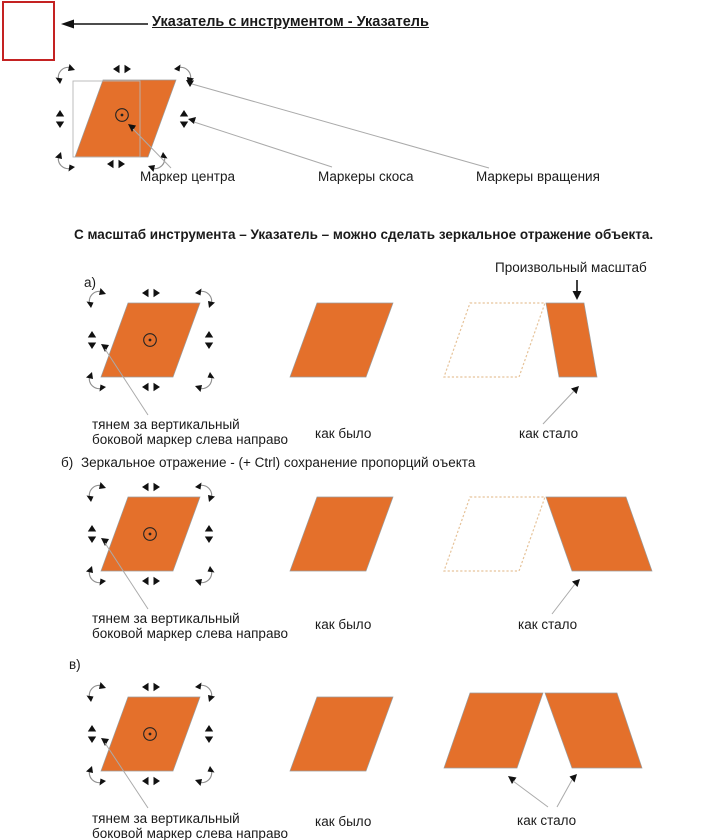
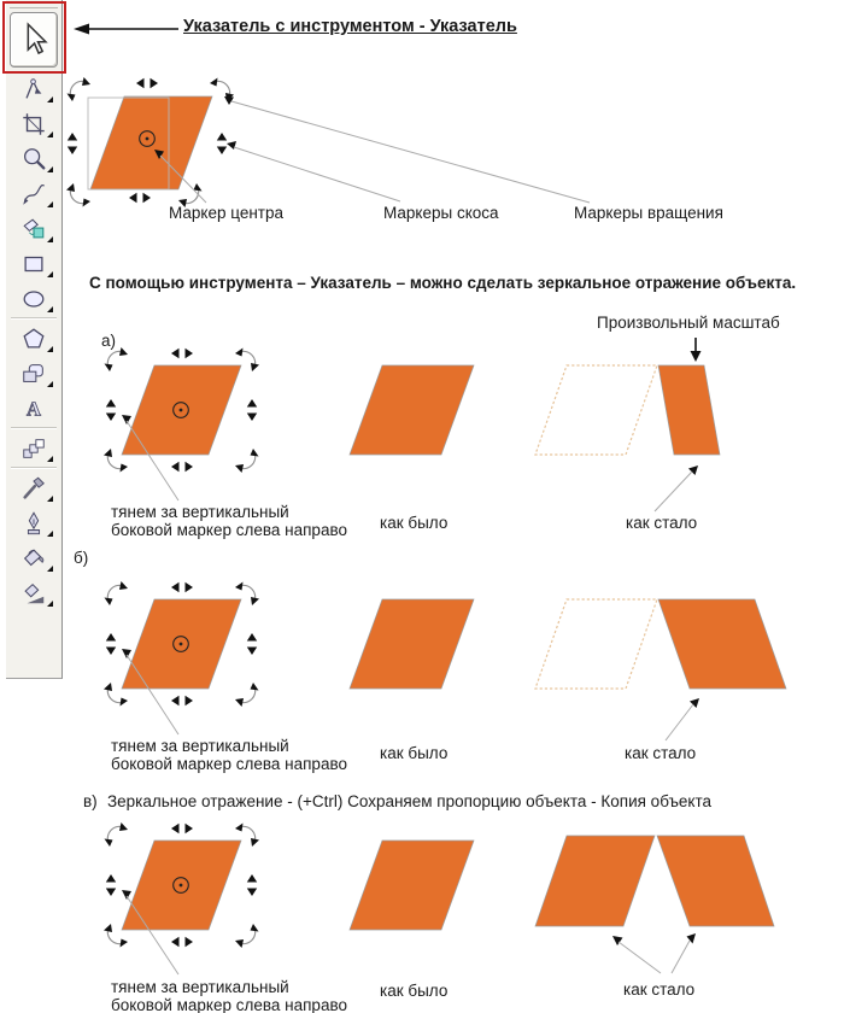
+ A
  Указатель с инструментом - Указатель
  Маркер центра
  Маркеры скоса
  Маркеры вращения
- С масштаб инструмента – Указатель – можно сделать зеркальное отражение объекта.
+ С помощью инструмента – Указатель – можно сделать зеркальное отражение объекта.
  а)
  Произвольный масштаб
  тянем за вертикальный
  боковой маркер слева направо
  как было
  как стало
  б)
- Зеркальное отражение - (+ Ctrl) сохранение пропорций оъекта
  тянем за вертикальный
  боковой маркер слева направо
  как было
  как стало
  в)
+ Зеркальное отражение - (+Ctrl) Сохраняем пропорцию объекта - Копия объекта
  тянем за вертикальный
  боковой маркер слева направо
  как было
  как стало
